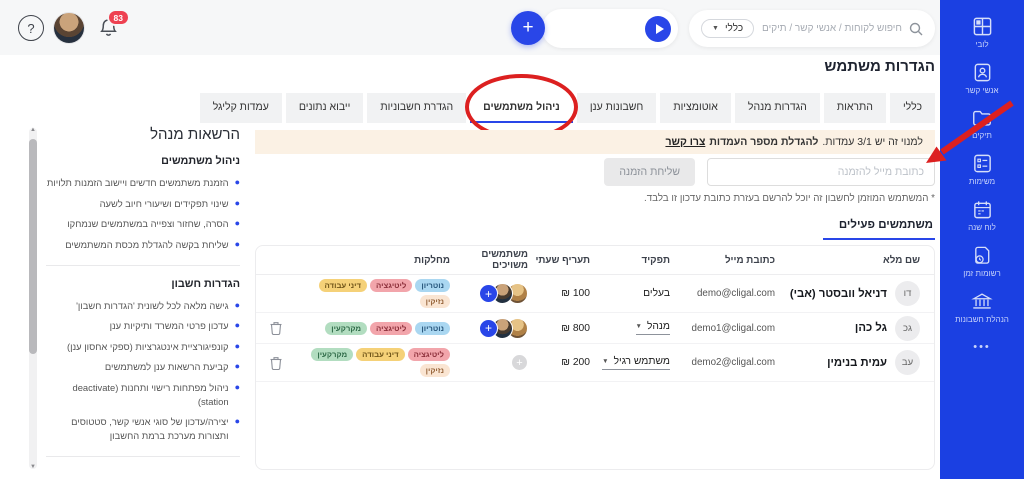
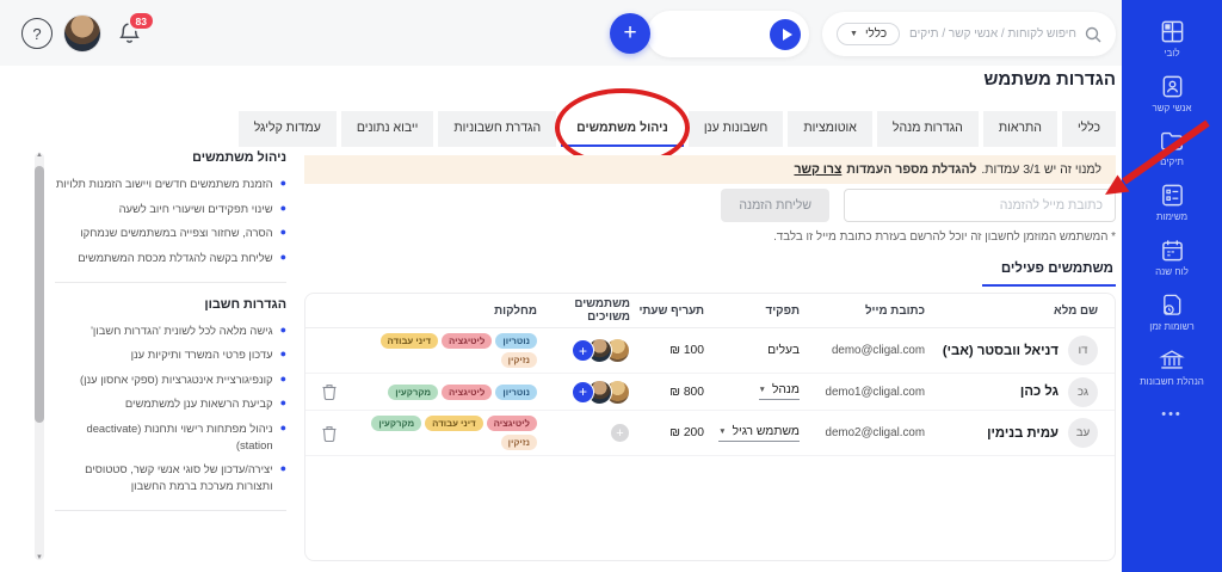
  ?
  83
  כללי
  +
  לובי
  אנשי קשר
  תיקים
  משימות
  לוח שנה
  רשומות זמן
  הנהלת חשבונות
  •••
  הגדרות משתמש
  כללי
  התראות
  הגדרות מנהל
  אוטומציות
  חשבונות ענן
  ניהול משתמשים
  הגדרת חשבוניות
  ייבוא נתונים
  עמדות קליגל
  למנוי זה יש 3/1 עמדות.
  להגדלת מספר העמדות
  צרו קשר
  שליחת הזמנה
- * המשתמש המוזמן לחשבון זה יוכל להרשם בעזרת כתובת עדכון זו בלבד.
+ * המשתמש המוזמן לחשבון זה יוכל להרשם בעזרת כתובת מייל זו בלבד.
  משתמשים פעילים
  שם מלא
  כתובת מייל
  תפקיד
  תעריף שעתי
  משתמשים משויכים
  מחלקות
  דו
  דניאל וובסטר (אבי)
  demo@cligal.com
  בעלים
  100 ₪
  +
  נוטריון
  ליטיגציה
  דיני עבודה
  נזיקין
  גכ
  גל כהן
  demo1@cligal.com
  מנהל
  800 ₪
  +
  נוטריון
  ליטיגציה
  מקרקעין
  עב
  עמית בנימין
  demo2@cligal.com
  משתמש רגיל
  200 ₪
  +
  ליטיגציה
  דיני עבודה
  מקרקעין
  נזיקין
- הרשאות מנהל
  ניהול משתמשים
  ●
  הזמנת משתמשים חדשים ויישוב הזמנות תלויות
  ●
  שינוי תפקידים ושיעורי חיוב לשעה
  ●
  הסרה, שחזור וצפייה במשתמשים שנמחקו
  ●
  שליחת בקשה להגדלת מכסת המשתמשים
  הגדרות חשבון
  ●
  גישה מלאה לכל לשונית 'הגדרות חשבון'
  ●
  עדכון פרטי המשרד ותיקיות ענן
  ●
  קונפיגורציית אינטגרציות (ספקי אחסון ענן)
  ●
  קביעת הרשאות ענן למשתמשים
  ●
  ניהול מפתחות רישוי ותחנות (deactivate station)
  ●
  יצירה/עדכון של סוגי אנשי קשר, סטטוסים ותצורות מערכת ברמת החשבון
